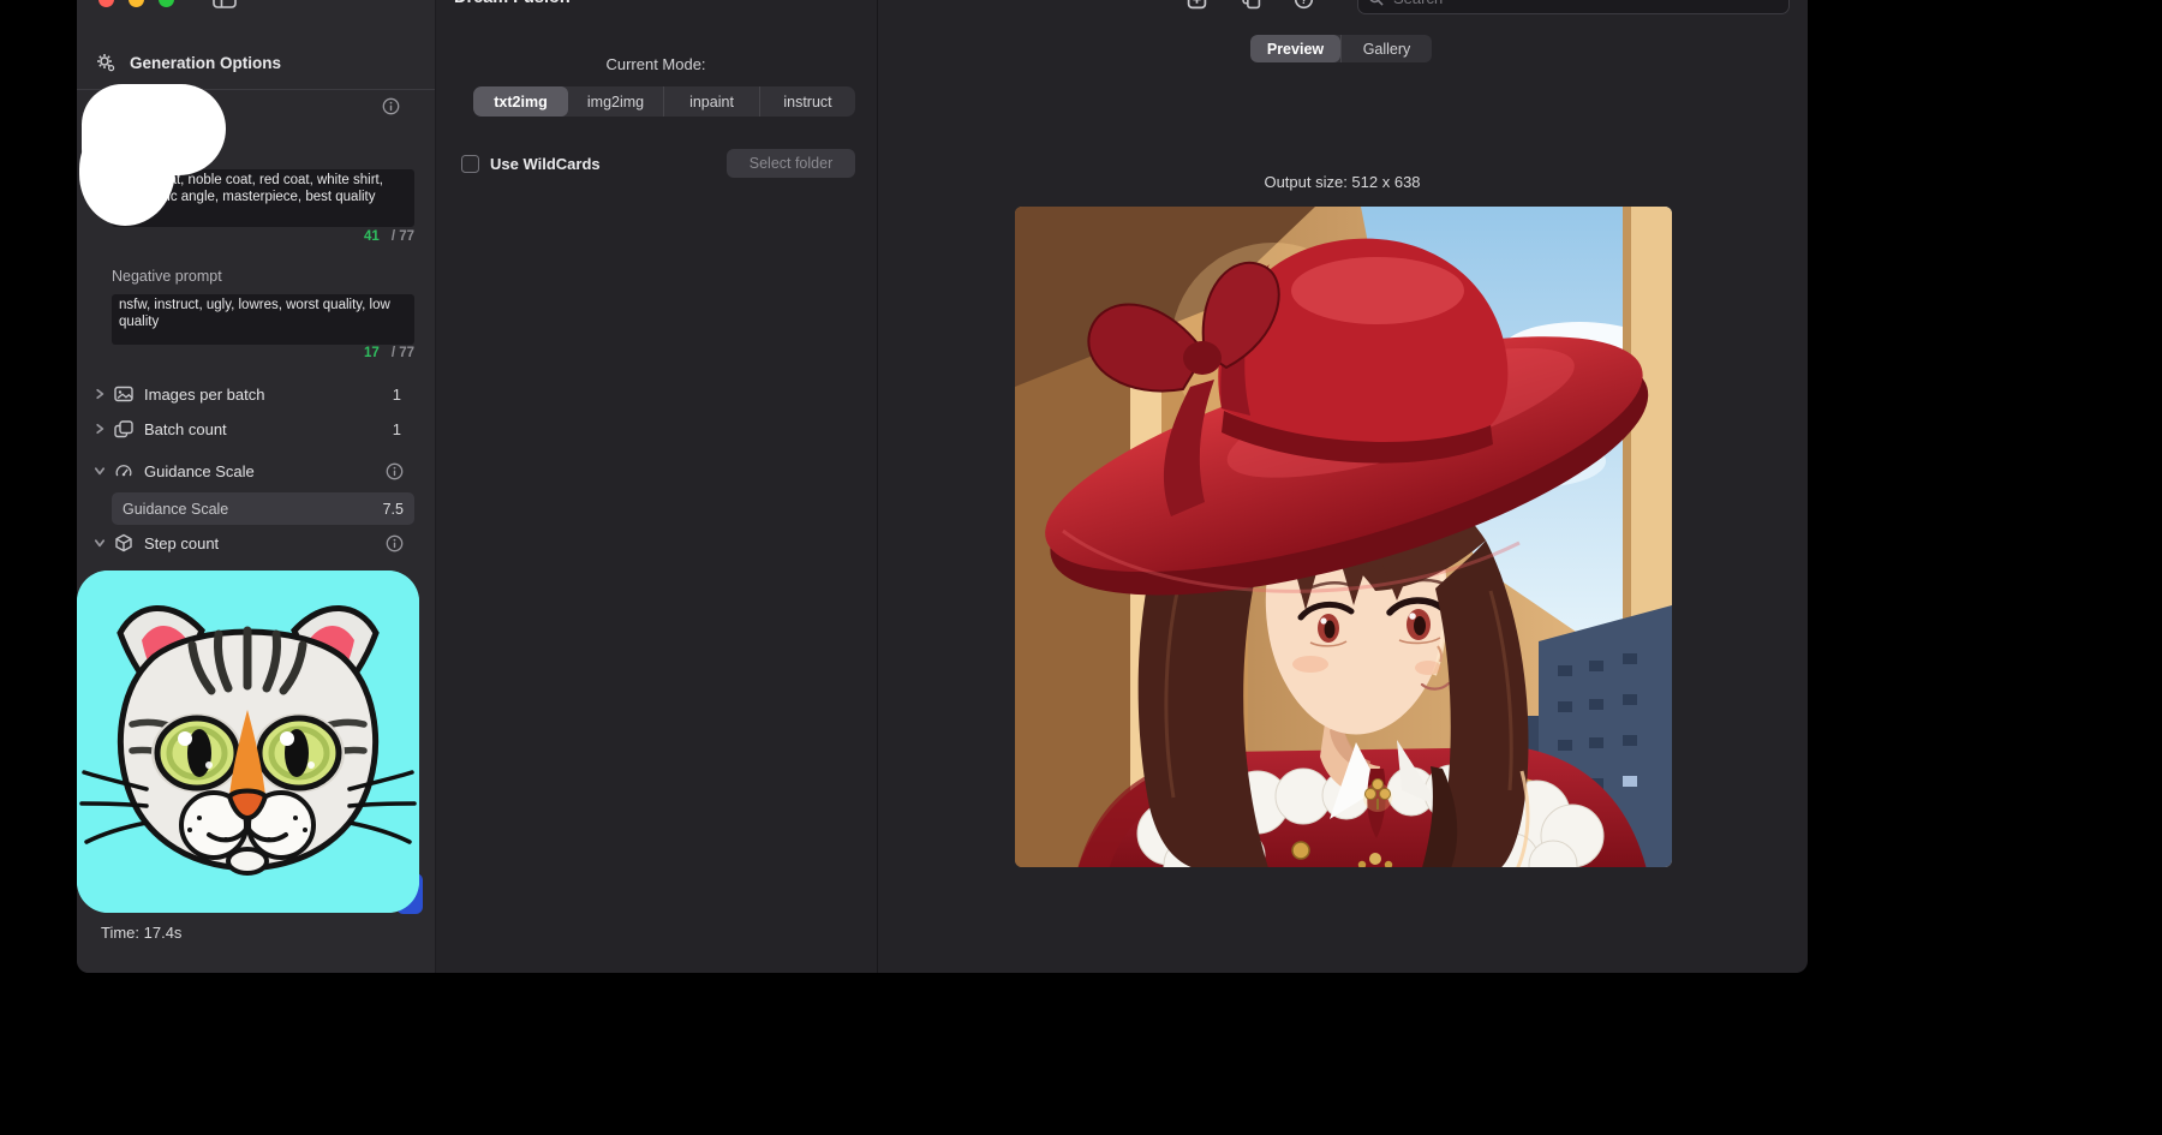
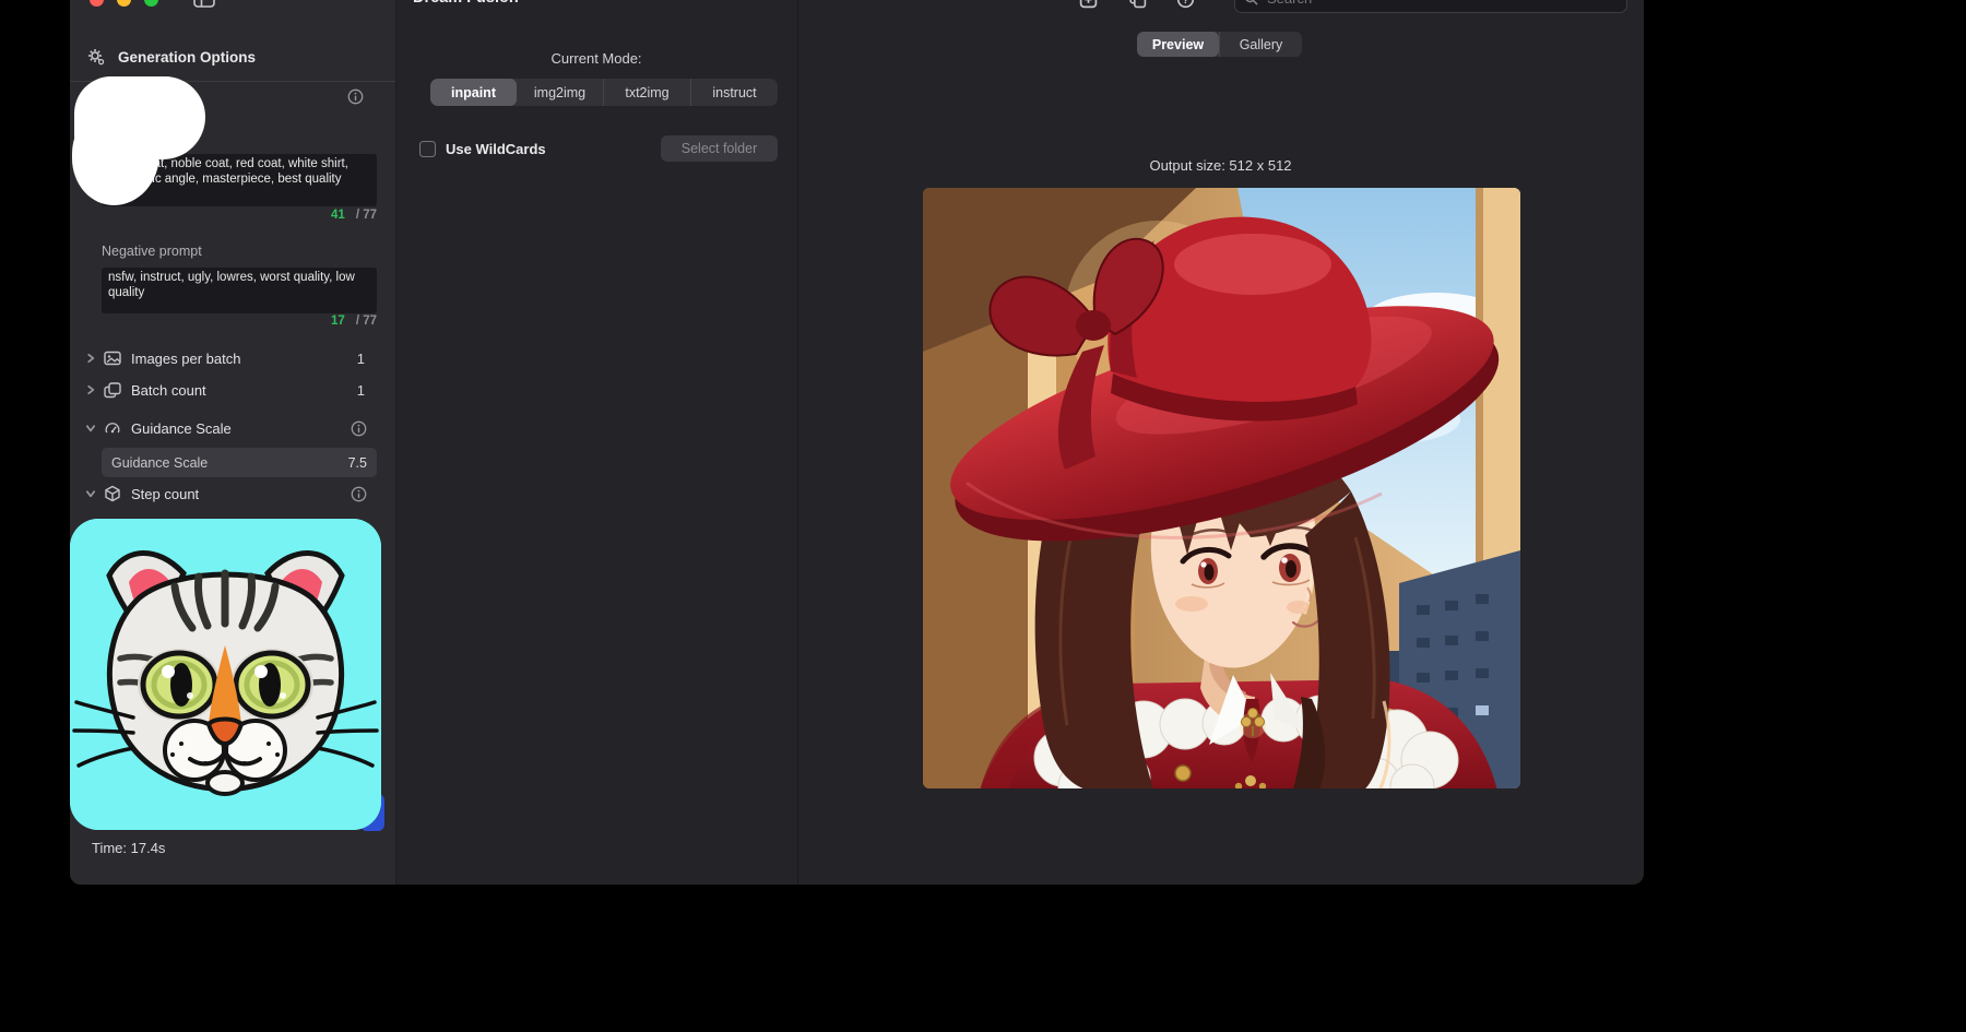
  Generation Options
  t, noble coat, red coat, white shirt, c angle, masterpiece, best quality
  41 / 77
  Negative prompt
  nsfw, instruct, ugly, lowres, worst quality, low quality
  17 / 77
  Images per batch
  1
  Batch count
  1
  Guidance Scale
  Guidance Scale
  7.5
  Step count
  Time: 17.4s
  Current Mode:
- txt2img
+ inpaint
  img2img
- inpaint
+ txt2img
  instruct
  Use WildCards
  Select folder
  Preview
  Gallery
- Output size: 512 x 638
+ Output size: 512 x 512
